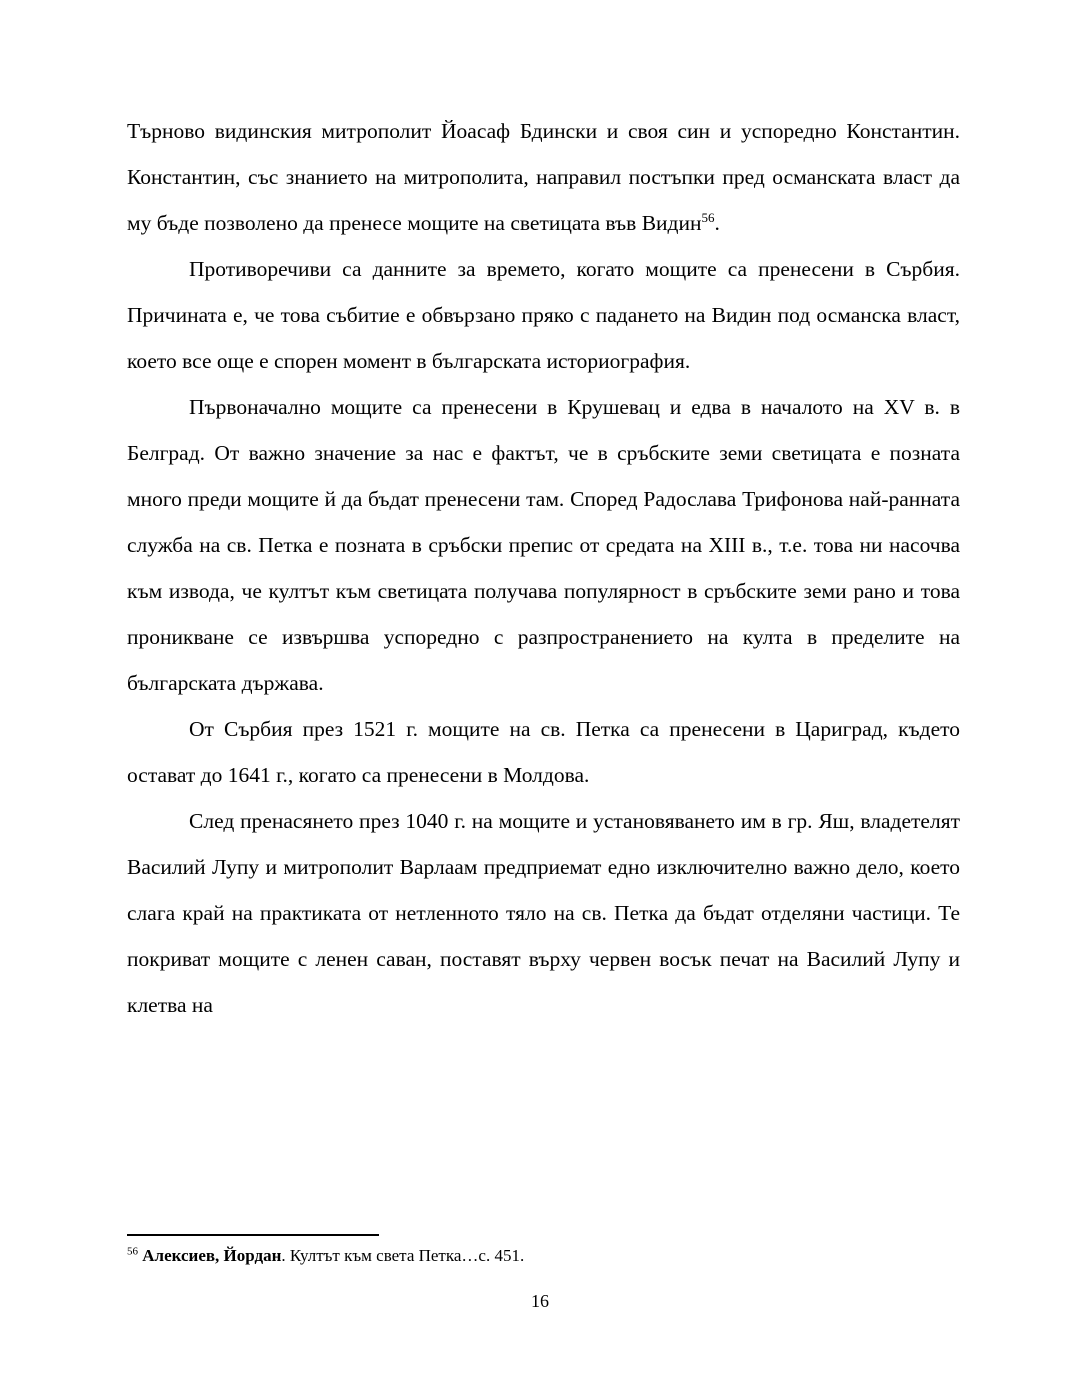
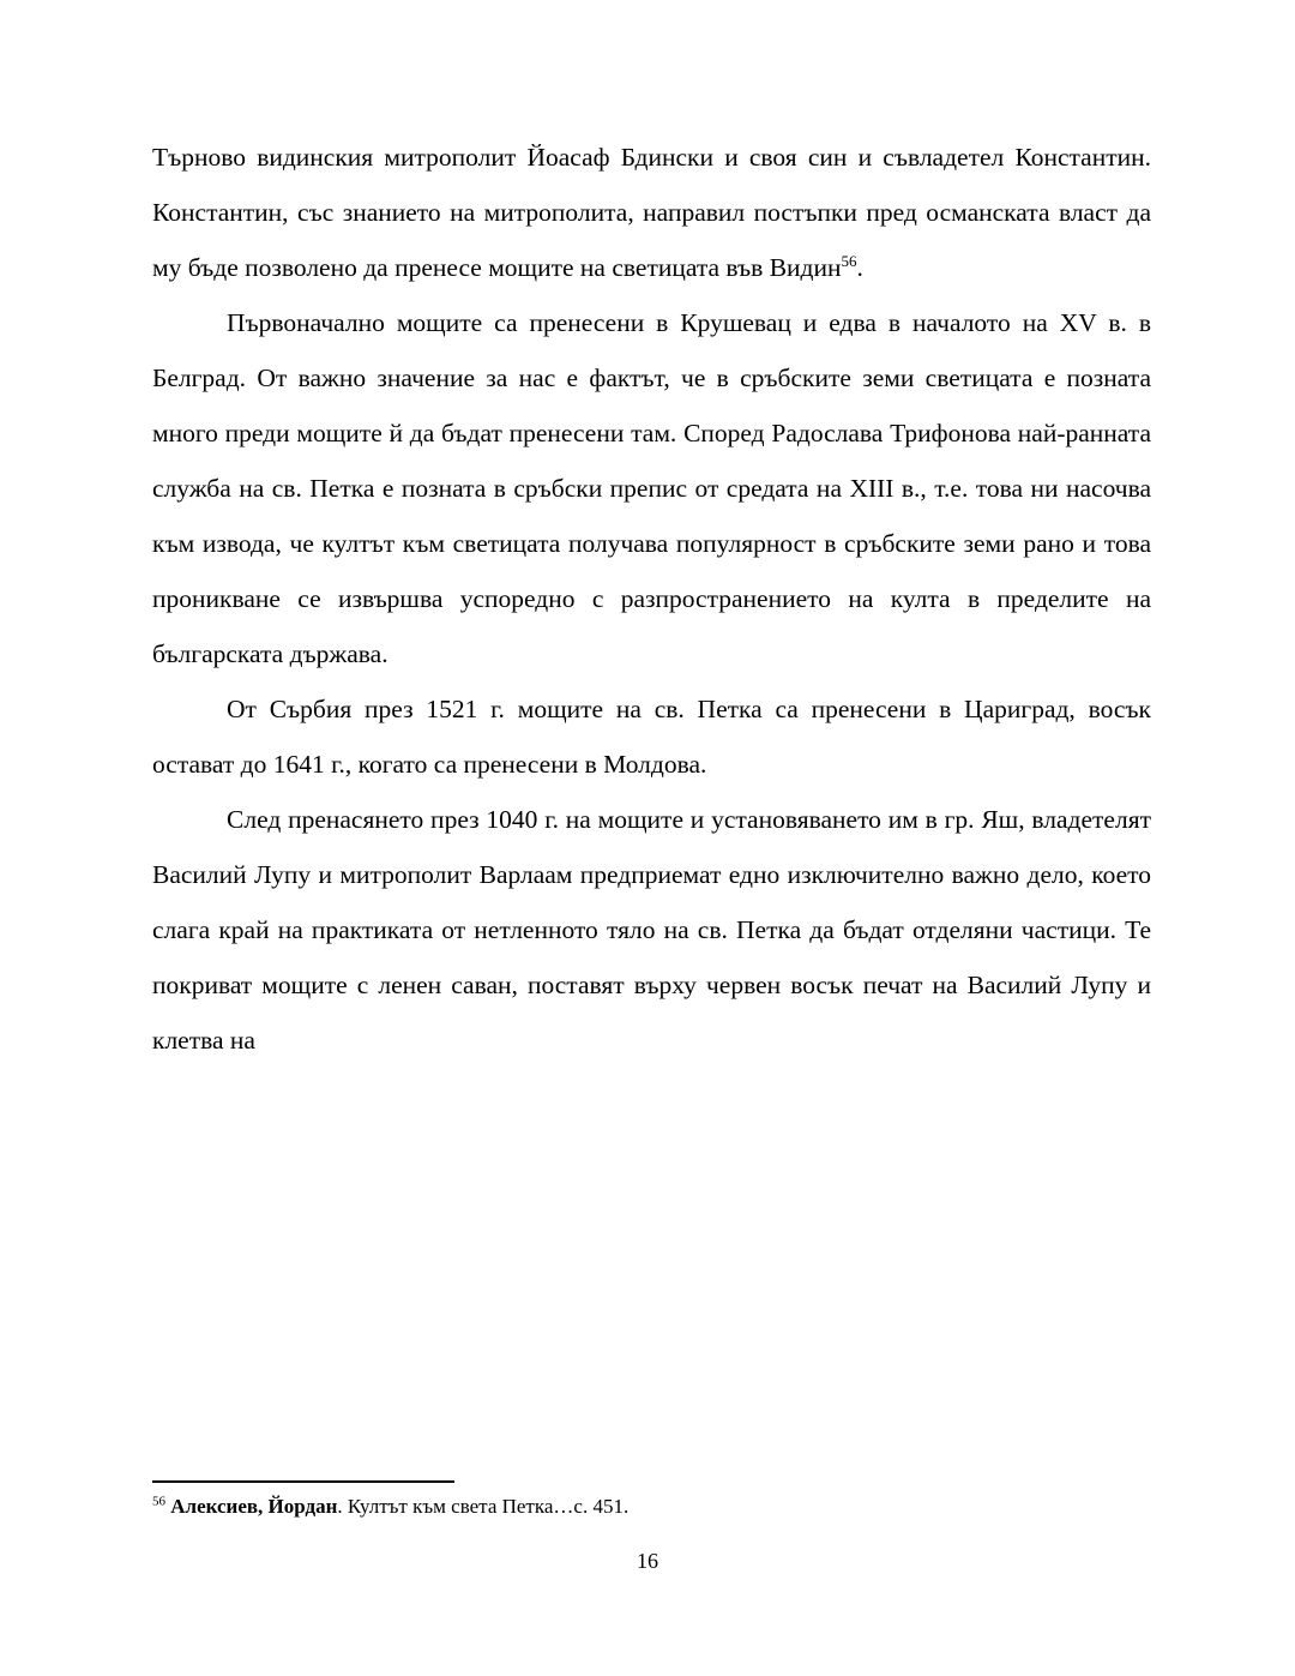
- Търново видинския митрополит Йоасаф Бдински и своя син и успоредно Константин. Константин, със знанието на митрополита, направил постъпки пред османската власт да му бъде позволено да пренесе мощите на светицата във Видин56.
+ Търново видинския митрополит Йоасаф Бдински и своя син и съвладетел Константин. Константин, със знанието на митрополита, направил постъпки пред османската власт да му бъде позволено да пренесе мощите на светицата във Видин56.
- Противоречиви са данните за времето, когато мощите са пренесени в Сърбия. Причината е, че това събитие е обвързано пряко с падането на Видин под османска власт, което все още е спорен момент в българската историография.
  Първоначално мощите са пренесени в Крушевац и едва в началото на XV в. в Белград. От важно значение за нас е фактът, че в сръбските земи светицата е позната много преди мощите й да бъдат пренесени там. Според Радослава Трифонова най-ранната служба на св. Петка е позната в сръбски препис от средата на XIII в., т.е. това ни насочва към извода, че култът към светицата получава популярност в сръбските земи рано и това проникване се извършва успоредно с разпространението на култа в пределите на българската държава.
- От Сърбия през 1521 г. мощите на св. Петка са пренесени в Цариград, където остават до 1641 г., когато са пренесени в Молдова.
+ От Сърбия през 1521 г. мощите на св. Петка са пренесени в Цариград, восък остават до 1641 г., когато са пренесени в Молдова.
  След пренасянето през 1040 г. на мощите и установяването им в гр. Яш, владетелят Василий Лупу и митрополит Варлаам предприемат едно изключително важно дело, което слага край на практиката от нетленното тяло на св. Петка да бъдат отделяни частици. Те покриват мощите с ленен саван, поставят върху червен восък печат на Василий Лупу и клетва на
  56 Алексиев, Йордан. Култът към света Петка…с. 451.
  16
